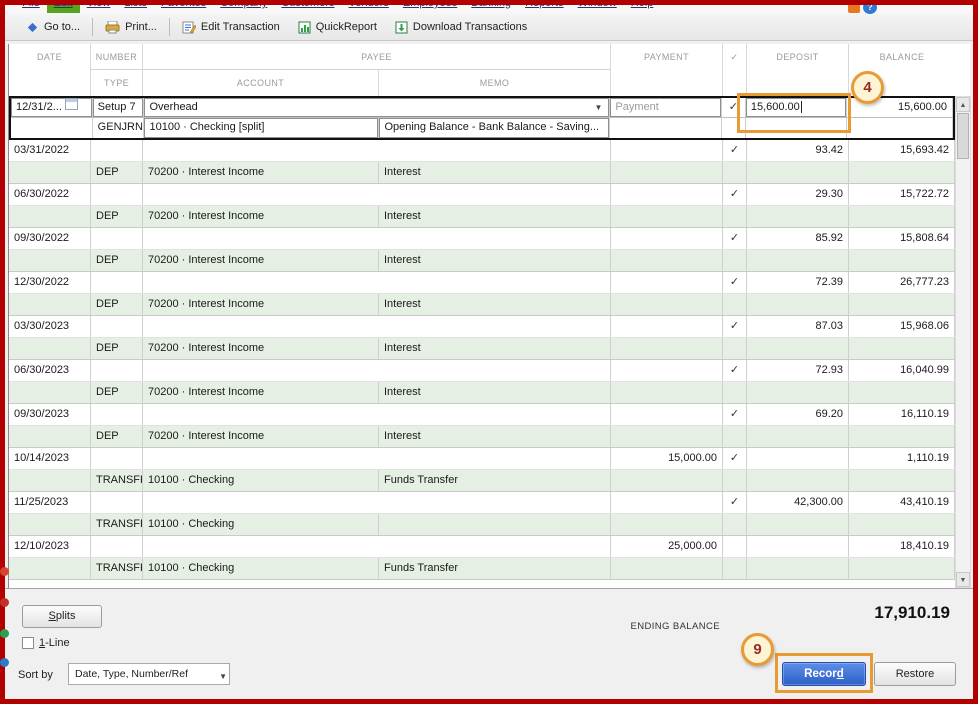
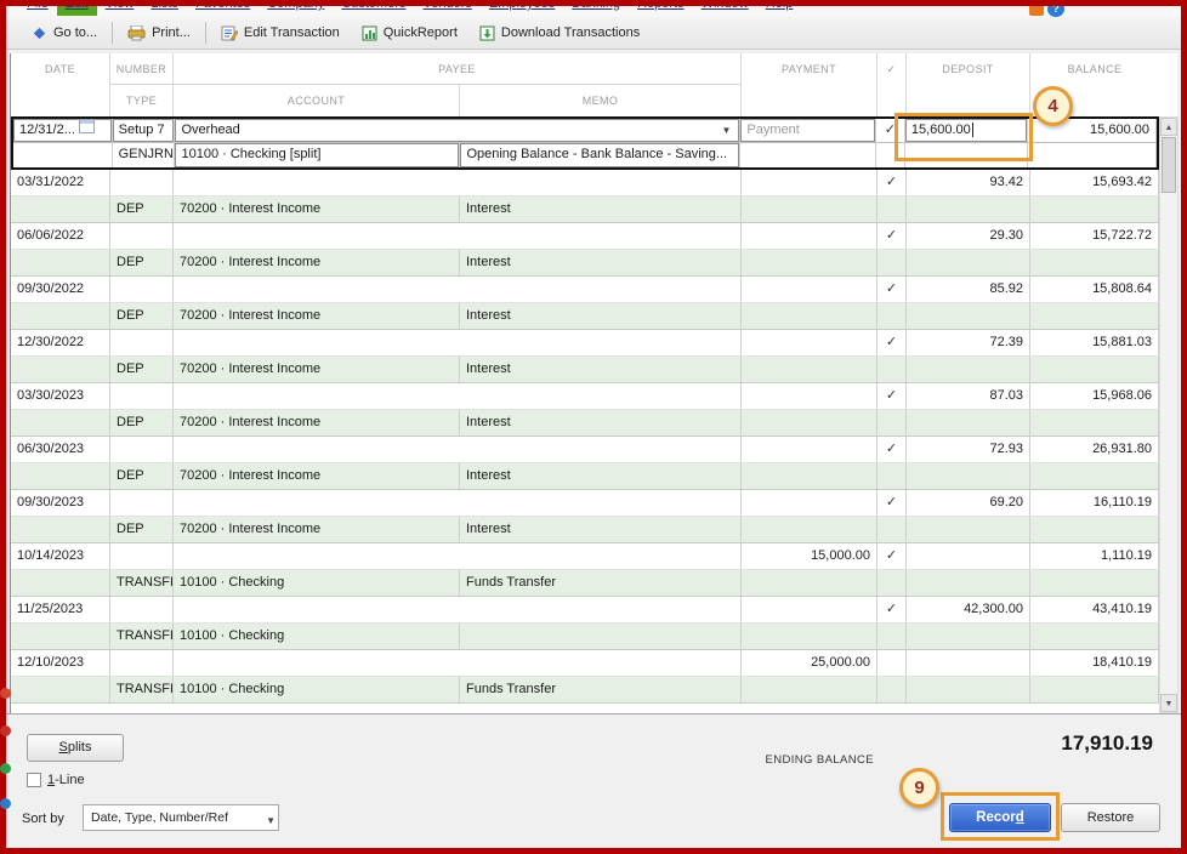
  File Edit View Lists Favorites Company Customers Vendors Employees Banking Reports Window Help
  ?
  Go to...
  Print...
  Edit Transaction
  QuickReport
  Download Transactions
  DATE
  NUMBER
  PAYEE
  PAYMENT
  ✓
  DEPOSIT
  BALANCE
  TYPE
  ACCOUNT
  MEMO
  12/31/2...
  Setup 7
  Overhead
  ▼
  Payment
  ✓
  15,600.00
  15,600.00
  GENJRN
  10100 · Checking [split]
  Opening Balance - Bank Balance - Saving...
  03/31/2022
  ✓
  93.42
  15,693.42
  DEP
  70200 · Interest Income
  Interest
- 06/30/2022
+ 06/06/2022
  ✓
  29.30
  15,722.72
  DEP
  70200 · Interest Income
  Interest
  09/30/2022
  ✓
  85.92
  15,808.64
  DEP
  70200 · Interest Income
  Interest
  12/30/2022
  ✓
  72.39
- 26,777.23
+ 15,881.03
  DEP
  70200 · Interest Income
  Interest
  03/30/2023
  ✓
  87.03
  15,968.06
  DEP
  70200 · Interest Income
  Interest
  06/30/2023
  ✓
  72.93
- 16,040.99
+ 26,931.80
  DEP
  70200 · Interest Income
  Interest
  09/30/2023
  ✓
  69.20
  16,110.19
  DEP
  70200 · Interest Income
  Interest
  10/14/2023
  15,000.00
  ✓
  1,110.19
  TRANSF
  10100 · Checking
  Funds Transfer
  11/25/2023
  ✓
  42,300.00
  43,410.19
  TRANSF
  10100 · Checking
  12/10/2023
  25,000.00
  18,410.19
  TRANSF
  10100 · Checking
  Funds Transfer
  Splits
  1-Line
  Sort by
  Date, Type, Number/Ref
  ▼
  ENDING BALANCE
  17,910.19
  9
  Record
  Restore
  4
